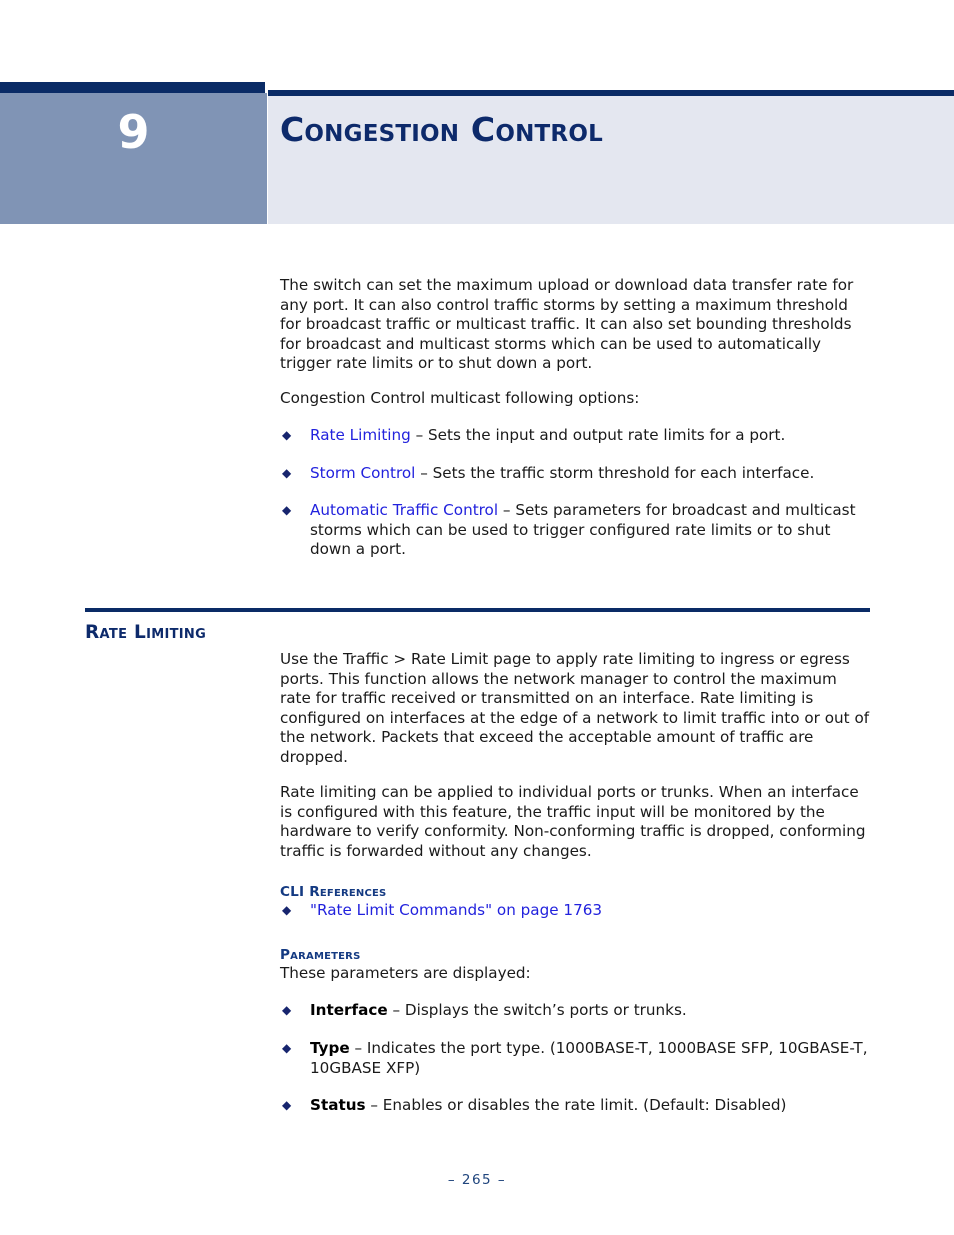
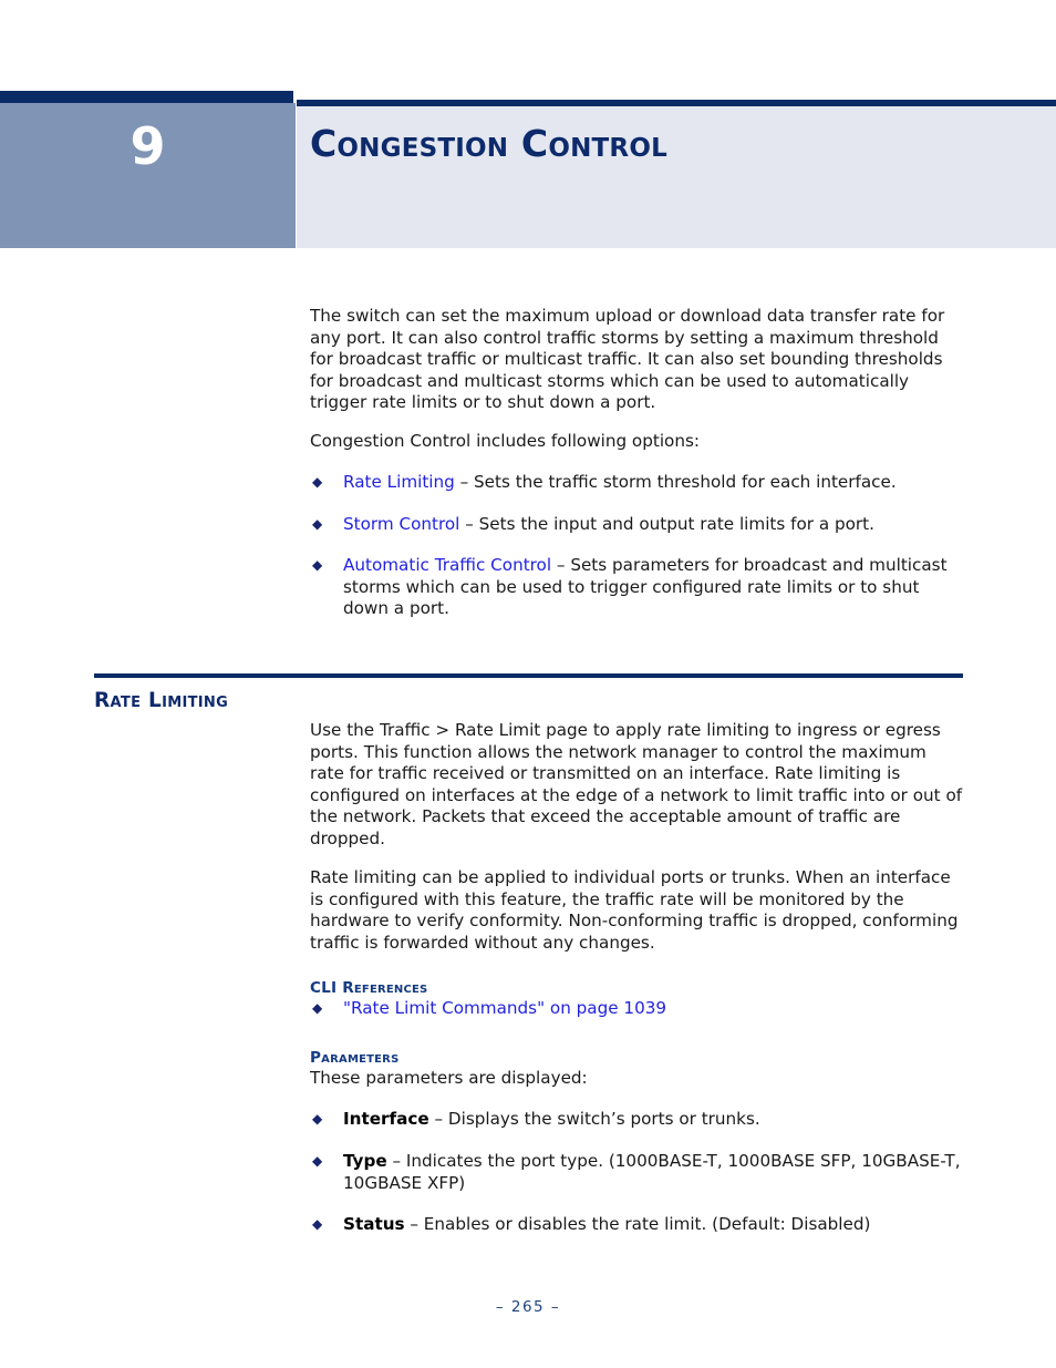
  9
  Congestion Control
  The switch can set the maximum upload or download data transfer rate for any port. It can also control traffic storms by setting a maximum threshold for broadcast traffic or multicast traffic. It can also set bounding thresholds for broadcast and multicast storms which can be used to automatically trigger rate limits or to shut down a port.
- Congestion Control multicast following options:
+ Congestion Control includes following options:
  ◆
- Rate Limiting – Sets the input and output rate limits for a port.
+ Rate Limiting – Sets the traffic storm threshold for each interface.
  ◆
- Storm Control – Sets the traffic storm threshold for each interface.
+ Storm Control – Sets the input and output rate limits for a port.
  ◆
  Automatic Traffic Control – Sets parameters for broadcast and multicast storms which can be used to trigger configured rate limits or to shut down a port.
  Rate Limiting
  Use the Traffic > Rate Limit page to apply rate limiting to ingress or egress ports. This function allows the network manager to control the maximum rate for traffic received or transmitted on an interface. Rate limiting is configured on interfaces at the edge of a network to limit traffic into or out of the network. Packets that exceed the acceptable amount of traffic are dropped.
- Rate limiting can be applied to individual ports or trunks. When an interface is configured with this feature, the traffic input will be monitored by the hardware to verify conformity. Non-conforming traffic is dropped, conforming traffic is forwarded without any changes.
+ Rate limiting can be applied to individual ports or trunks. When an interface is configured with this feature, the traffic rate will be monitored by the hardware to verify conformity. Non-conforming traffic is dropped, conforming traffic is forwarded without any changes.
  CLI References
  ◆
- "Rate Limit Commands" on page 1763
+ "Rate Limit Commands" on page 1039
  Parameters
  These parameters are displayed:
  ◆
  Interface – Displays the switch’s ports or trunks.
  ◆
  Type – Indicates the port type. (1000BASE-T, 1000BASE SFP, 10GBASE-T, 10GBASE XFP)
  ◆
  Status – Enables or disables the rate limit. (Default: Disabled)
  – 265 –
